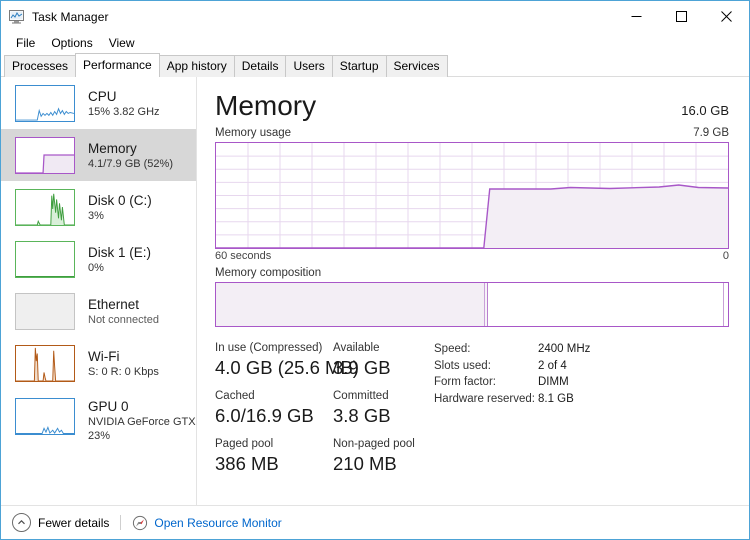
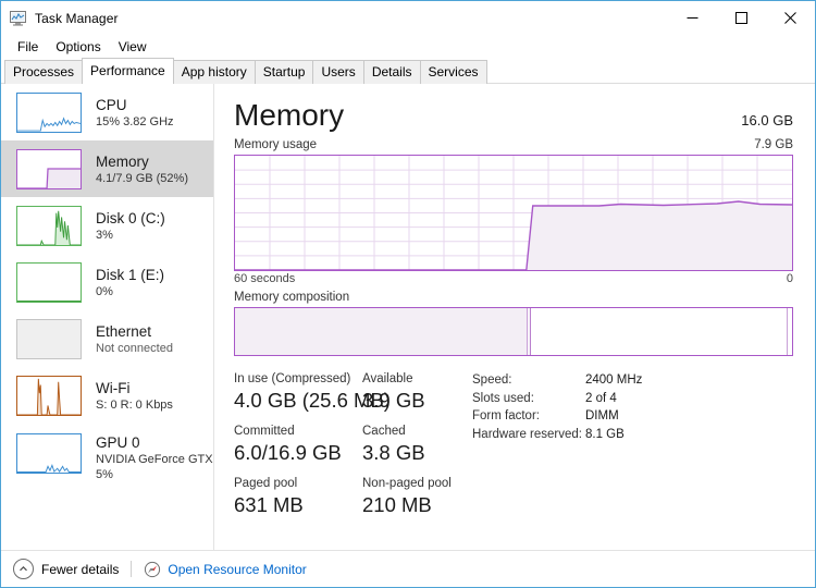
  Task Manager
  File
  Options
  View
  Processes
  Performance
  App history
- Details
+ Startup
  Users
- Startup
+ Details
  Services
  CPU
  15% 3.82 GHz
  Memory
  4.1/7.9 GB (52%)
  Disk 0 (C:)
  3%
  Disk 1 (E:)
  0%
  Ethernet
  Not connected
  Wi-Fi
  S: 0 R: 0 Kbps
  GPU 0
  NVIDIA GeForce GTX
- 23%
+ 5%
  Memory
  16.0 GB
  Memory usage
  7.9 GB
  60 seconds
  0
  Memory composition
  In use (Compressed)
  4.0 GB (25.6 M
  Available
  3.9 GB
- Cached
+ Committed
  6.0/16.9 GB
- Committed
+ Cached
  3.8 GB
  Paged pool
- 386 MB
+ 631 MB
  Non-paged pool
  210 MB
  Speed:
  2400 MHz
  Slots used:
  2 of 4
  Form factor:
  DIMM
  Hardware reserved:
  8.1 GB
  Fewer details
  Open Resource Monitor
